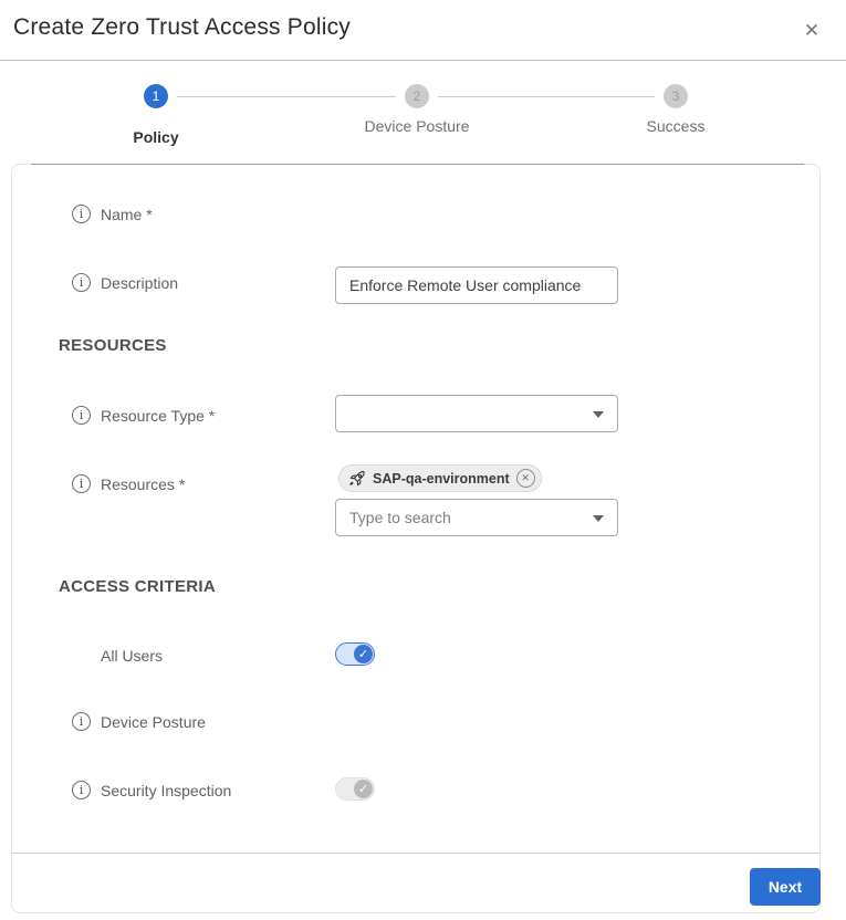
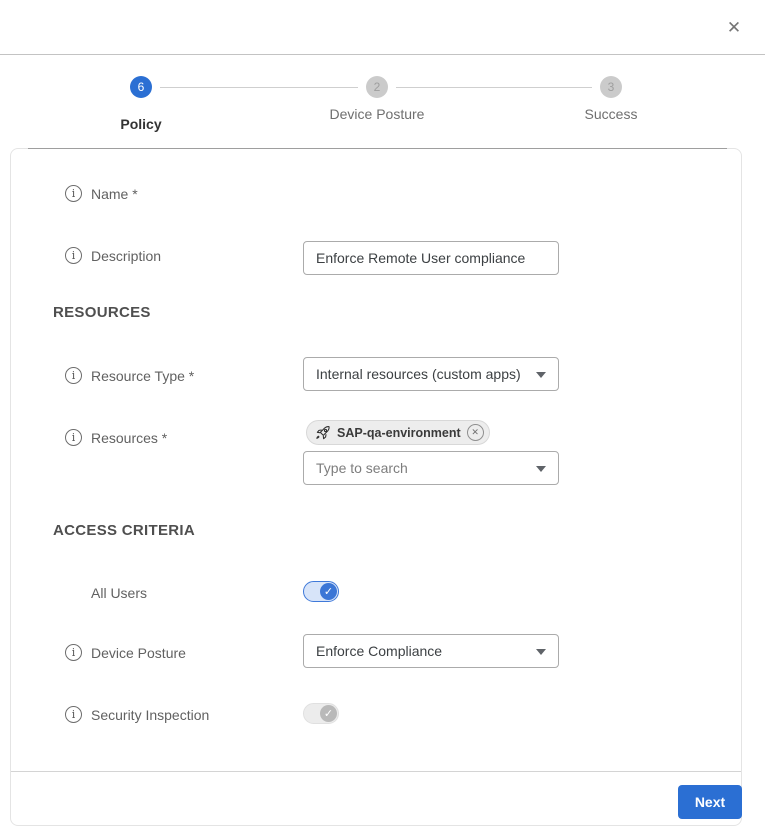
- Create Zero Trust Access Policy
  ✕
- 1
+ 6
  2
  3
  Policy
  Device Posture
  Success
  i
  Name *
  i
  Description
  Enforce Remote User compliance
  RESOURCES
  i
  Resource Type *
+ Internal resources (custom apps)
  i
  Resources *
  SAP-qa-environment
  ✕
  Type to search
  ACCESS CRITERIA
  All Users
  ✓
  i
  Device Posture
+ Enforce Compliance
  i
  Security Inspection
  ✓
  Next
